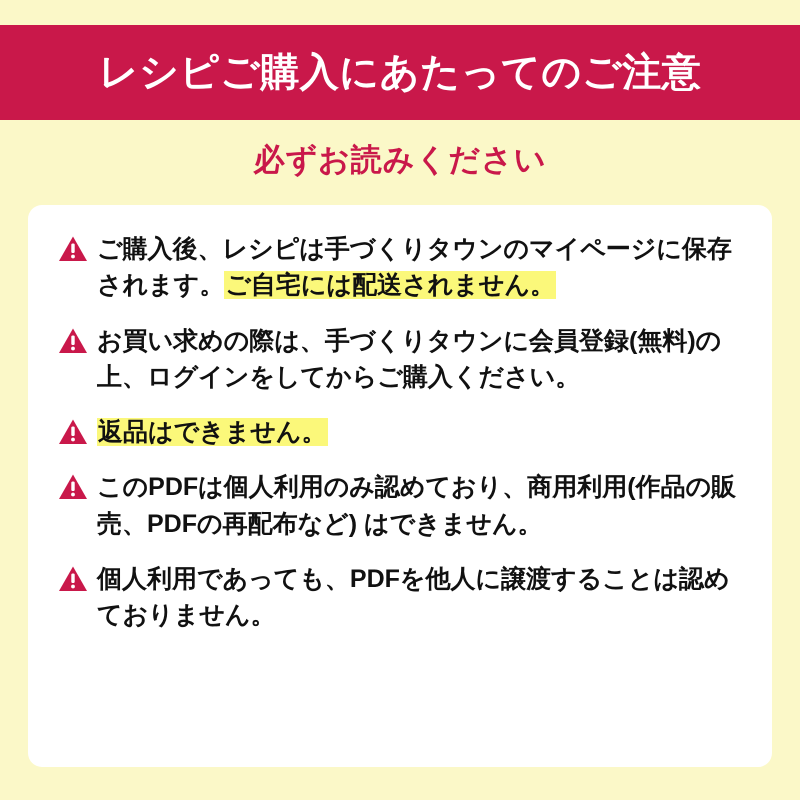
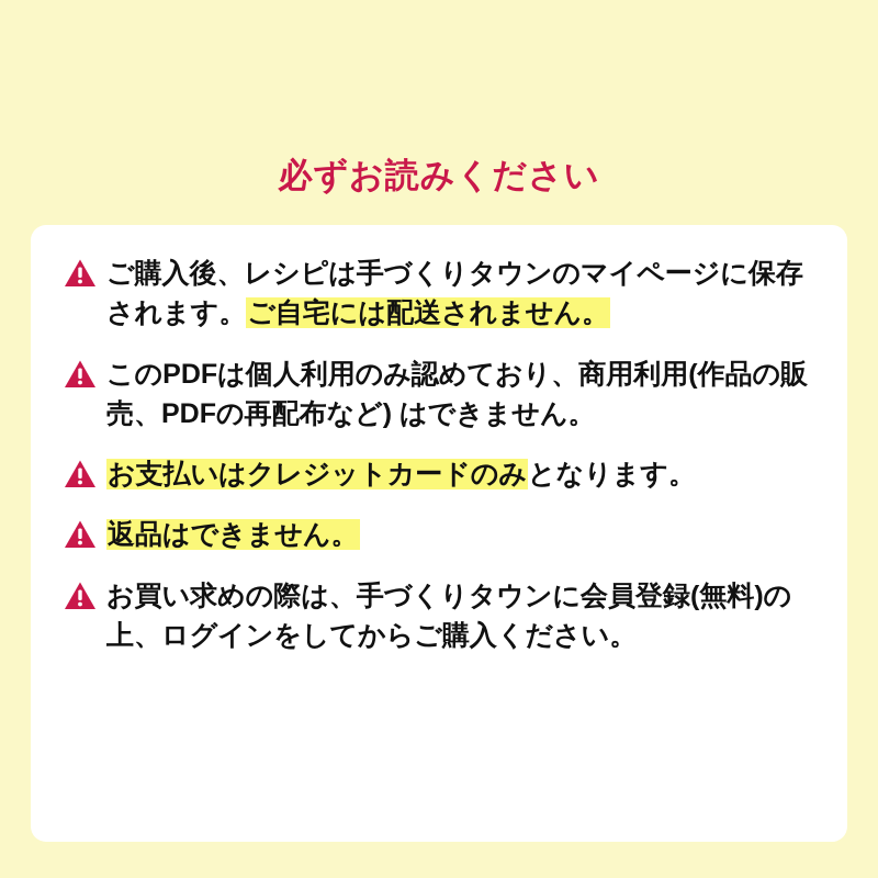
- レシピご購入にあたってのご注意
  必ずお読みください
  ご購入後、レシピは手づくりタウンのマイページに保存されます。ご自宅には配送されません。
- お買い求めの際は、手づくりタウンに会員登録(無料)の上、ログインをしてからご購入ください。
+ このPDFは個人利用のみ認めており、商用利用(作品の販売、PDFの再配布など) はできません。
+ お支払いはクレジットカードのみとなります。
  返品はできません。
- このPDFは個人利用のみ認めており、商用利用(作品の販売、PDFの再配布など) はできません。
+ お買い求めの際は、手づくりタウンに会員登録(無料)の上、ログインをしてからご購入ください。
- 個人利用であっても、PDFを他人に譲渡することは認めておりません。
